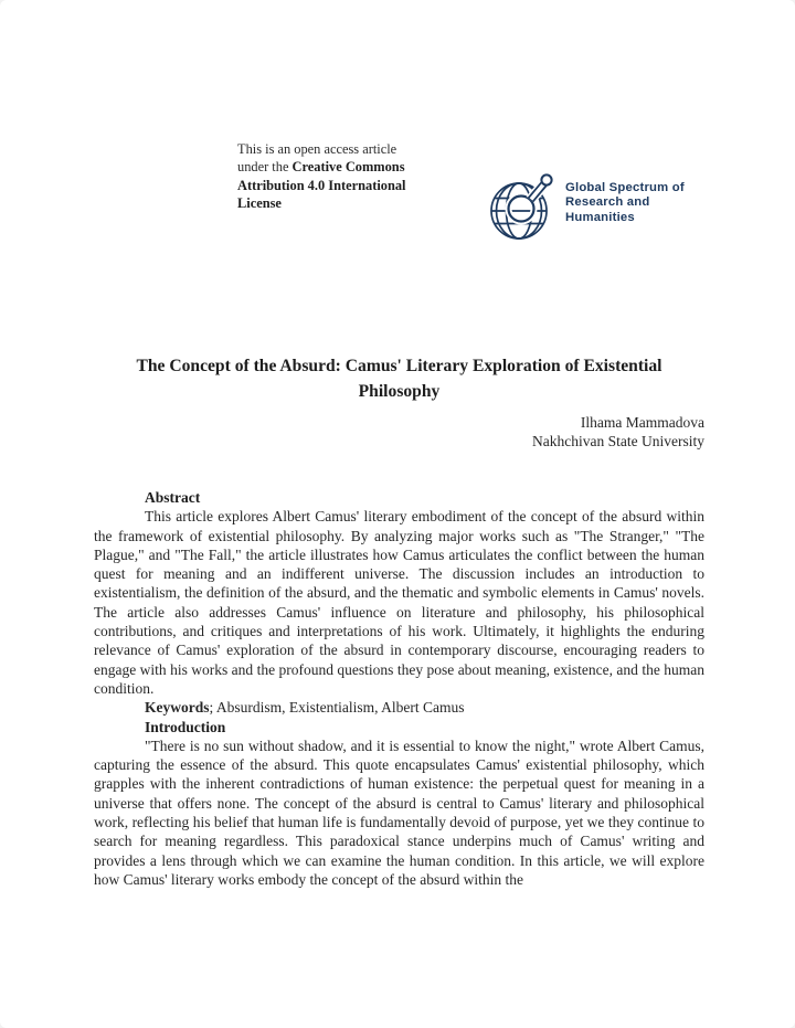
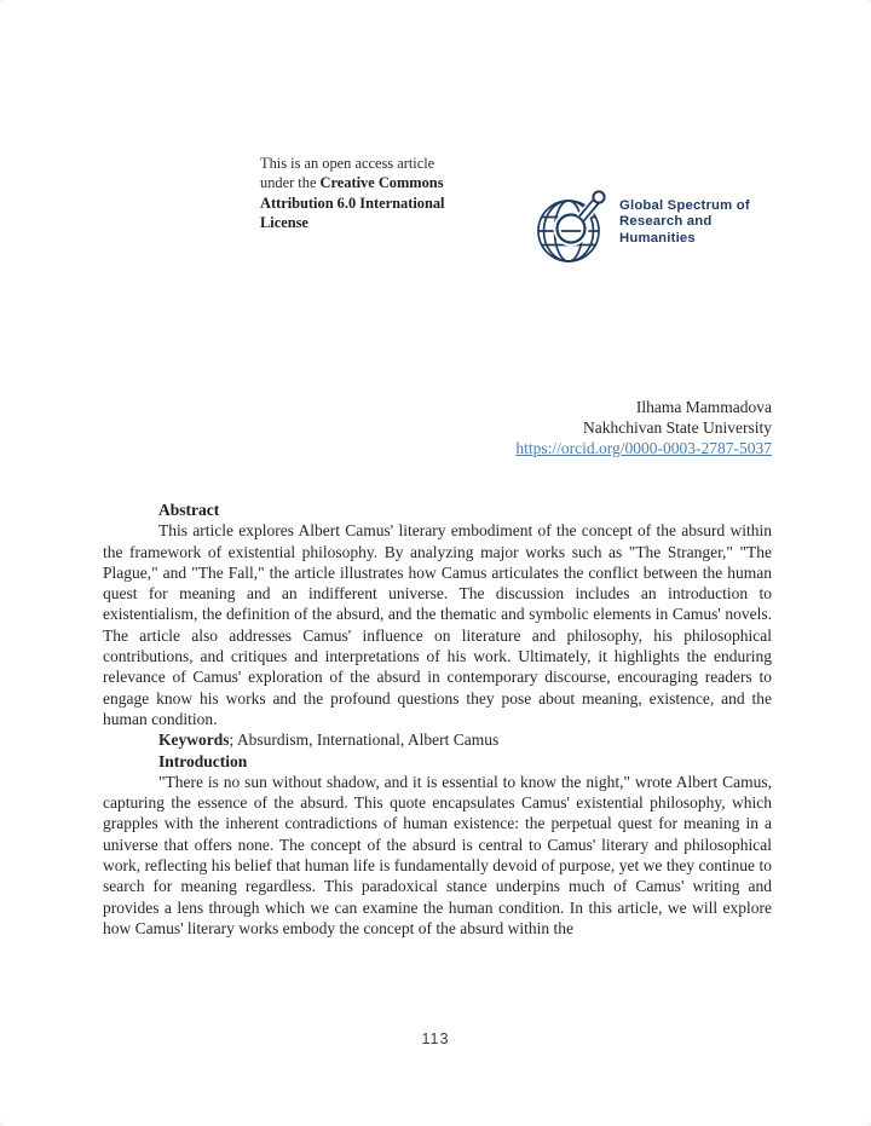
- This is an open access article under the Creative Commons Attribution 4.0 International License
+ This is an open access article under the Creative Commons Attribution 6.0 International License
  Global Spectrum of
  Research and
  Humanities
- The Concept of the Absurd: Camus' Literary Exploration of Existential Philosophy
  Ilhama Mammadova
  Nakhchivan State University
+ https://orcid.org/0000-0003-2787-5037
  Abstract
- This article explores Albert Camus' literary embodiment of the concept of the absurd within the framework of existential philosophy. By analyzing major works such as "The Stranger," "The Plague," and "The Fall," the article illustrates how Camus articulates the conflict between the human quest for meaning and an indifferent universe. The discussion includes an introduction to existentialism, the definition of the absurd, and the thematic and symbolic elements in Camus' novels. The article also addresses Camus' influence on literature and philosophy, his philosophical contributions, and critiques and interpretations of his work. Ultimately, it highlights the enduring relevance of Camus' exploration of the absurd in contemporary discourse, encouraging readers to engage with his works and the profound questions they pose about meaning, existence, and the human condition.
+ This article explores Albert Camus' literary embodiment of the concept of the absurd within the framework of existential philosophy. By analyzing major works such as "The Stranger," "The Plague," and "The Fall," the article illustrates how Camus articulates the conflict between the human quest for meaning and an indifferent universe. The discussion includes an introduction to existentialism, the definition of the absurd, and the thematic and symbolic elements in Camus' novels. The article also addresses Camus' influence on literature and philosophy, his philosophical contributions, and critiques and interpretations of his work. Ultimately, it highlights the enduring relevance of Camus' exploration of the absurd in contemporary discourse, encouraging readers to engage know his works and the profound questions they pose about meaning, existence, and the human condition.
- Keywords; Absurdism, Existentialism, Albert Camus
+ Keywords; Absurdism, International, Albert Camus
  Introduction
  "There is no sun without shadow, and it is essential to know the night," wrote Albert Camus, capturing the essence of the absurd. This quote encapsulates Camus' existential philosophy, which grapples with the inherent contradictions of human existence: the perpetual quest for meaning in a universe that offers none. The concept of the absurd is central to Camus' literary and philosophical work, reflecting his belief that human life is fundamentally devoid of purpose, yet we they continue to search for meaning regardless. This paradoxical stance underpins much of Camus' writing and provides a lens through which we can examine the human condition. In this article, we will explore how Camus' literary works embody the concept of the absurd within the
+ 113
